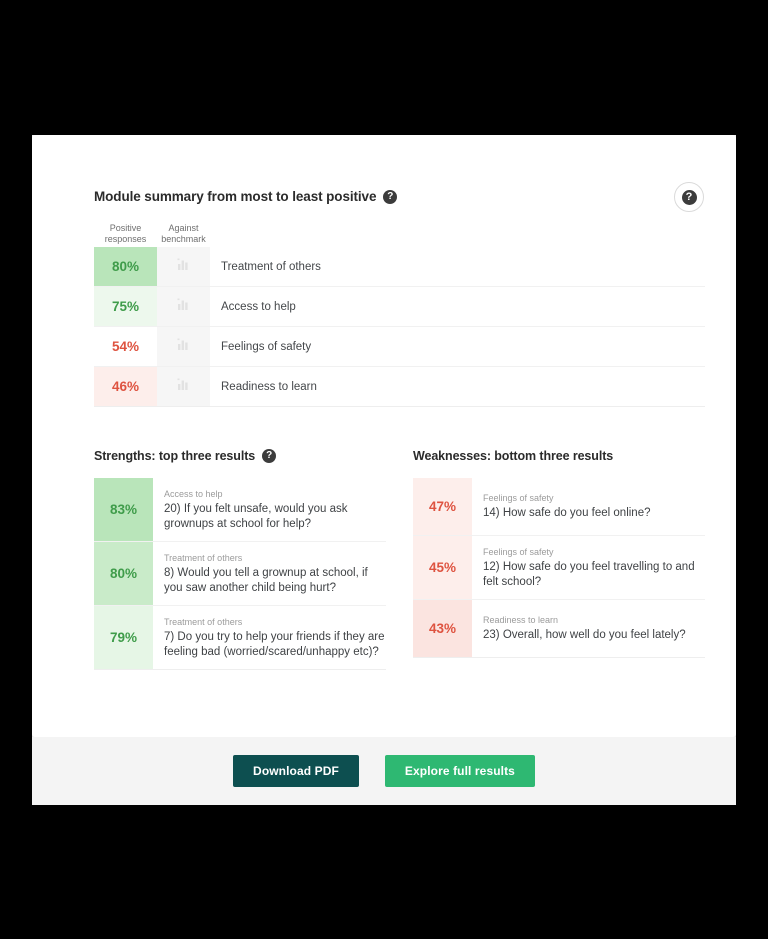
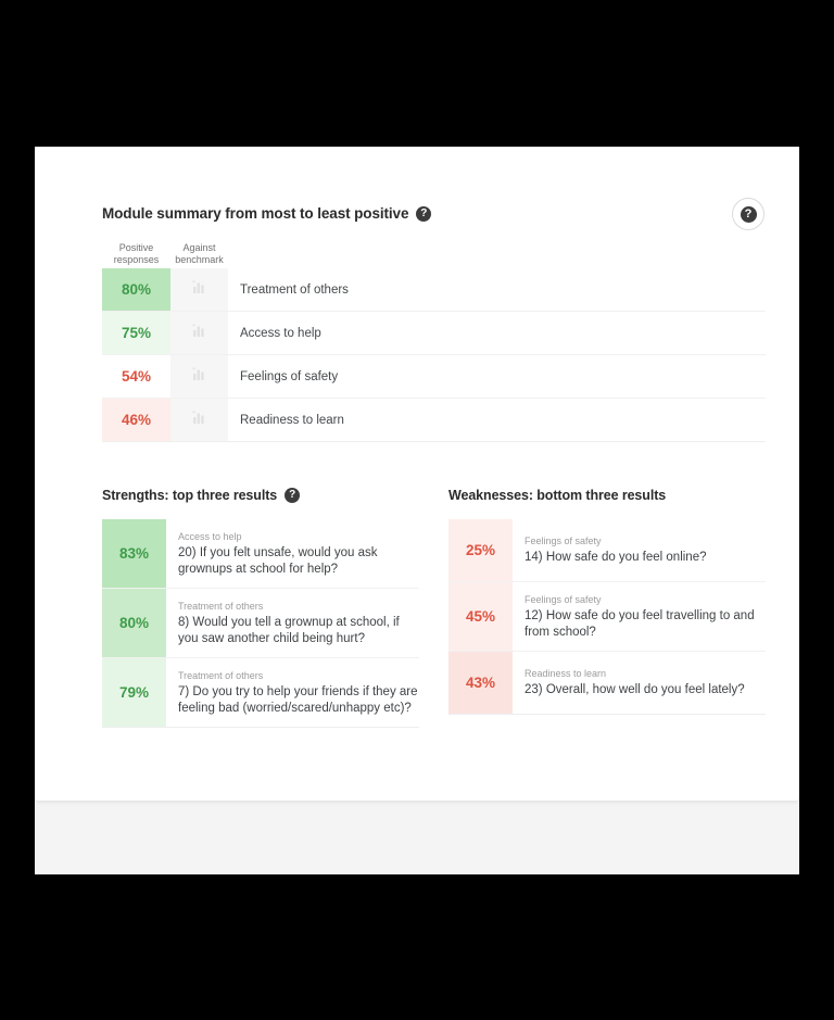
  ?
  Module summary from most to least positive
  ?
  Positive
  responses
  Against
  benchmark
  80%
  Treatment of others
  75%
  Access to help
  54%
  Feelings of safety
  46%
  Readiness to learn
  Strengths: top three results
  ?
  83%
  Access to help
  20) If you felt unsafe, would you ask grownups at school for help?
  80%
  Treatment of others
  8) Would you tell a grownup at school, if you saw another child being hurt?
  79%
  Treatment of others
  7) Do you try to help your friends if they are feeling bad (worried/scared/unhappy etc)?
  Weaknesses: bottom three results
- 47%
+ 25%
  Feelings of safety
  14) How safe do you feel online?
  45%
  Feelings of safety
- 12) How safe do you feel travelling to and felt school?
+ 12) How safe do you feel travelling to and from school?
  43%
  Readiness to learn
  23) Overall, how well do you feel lately?
- Download PDF
- Explore full results
